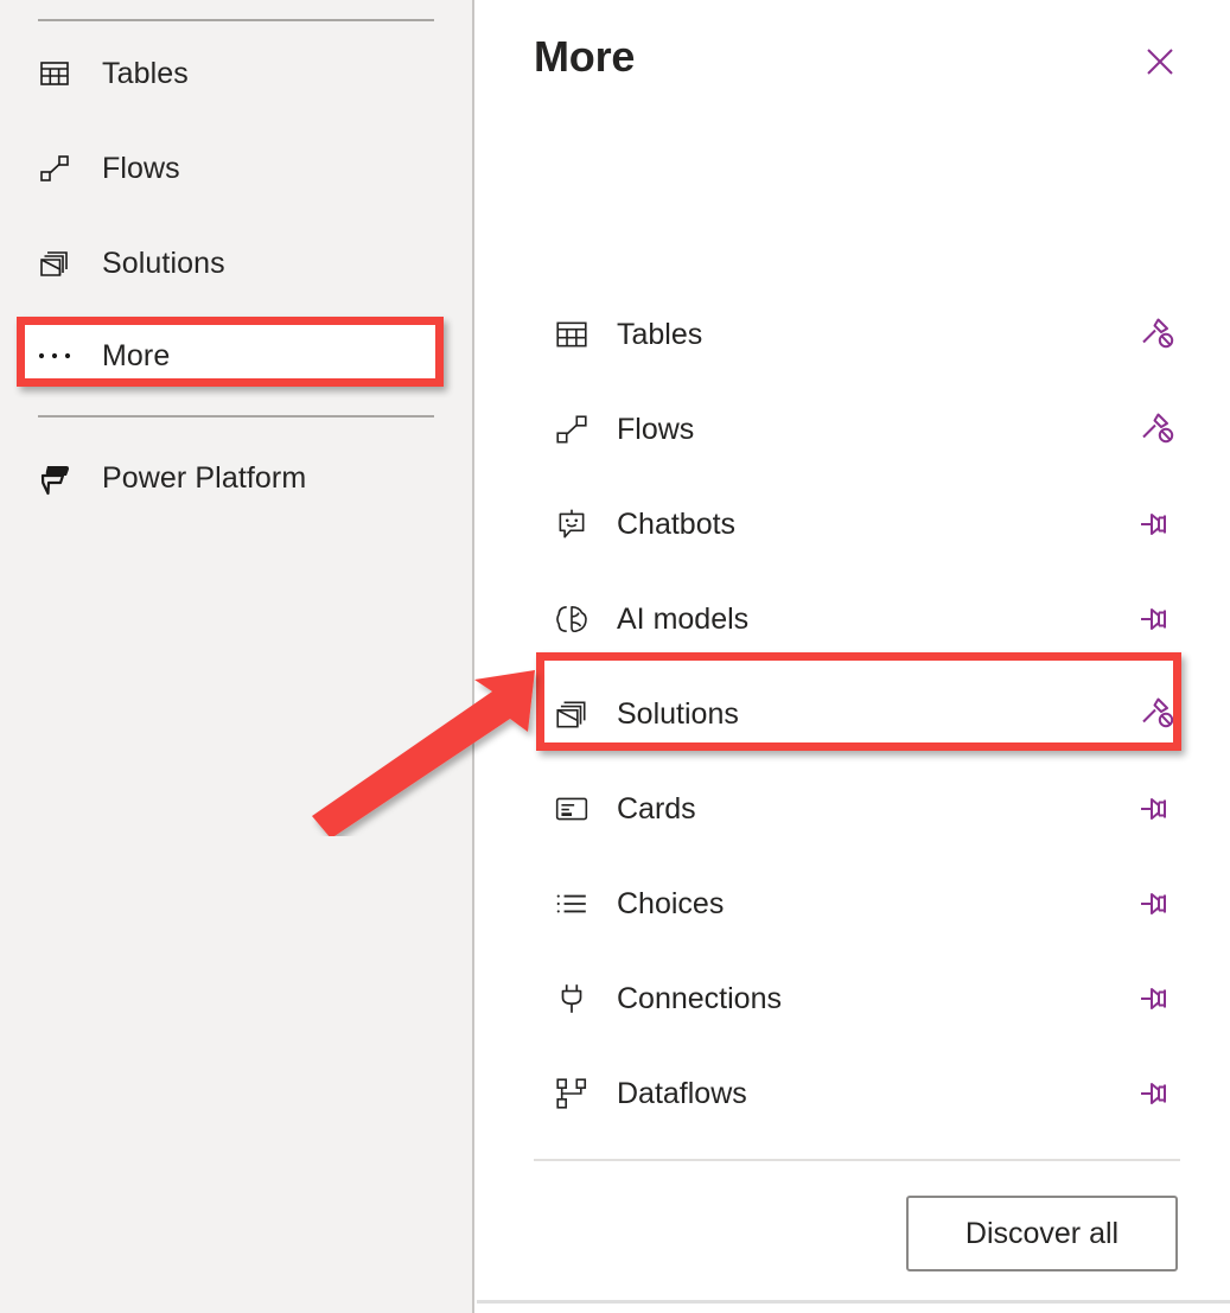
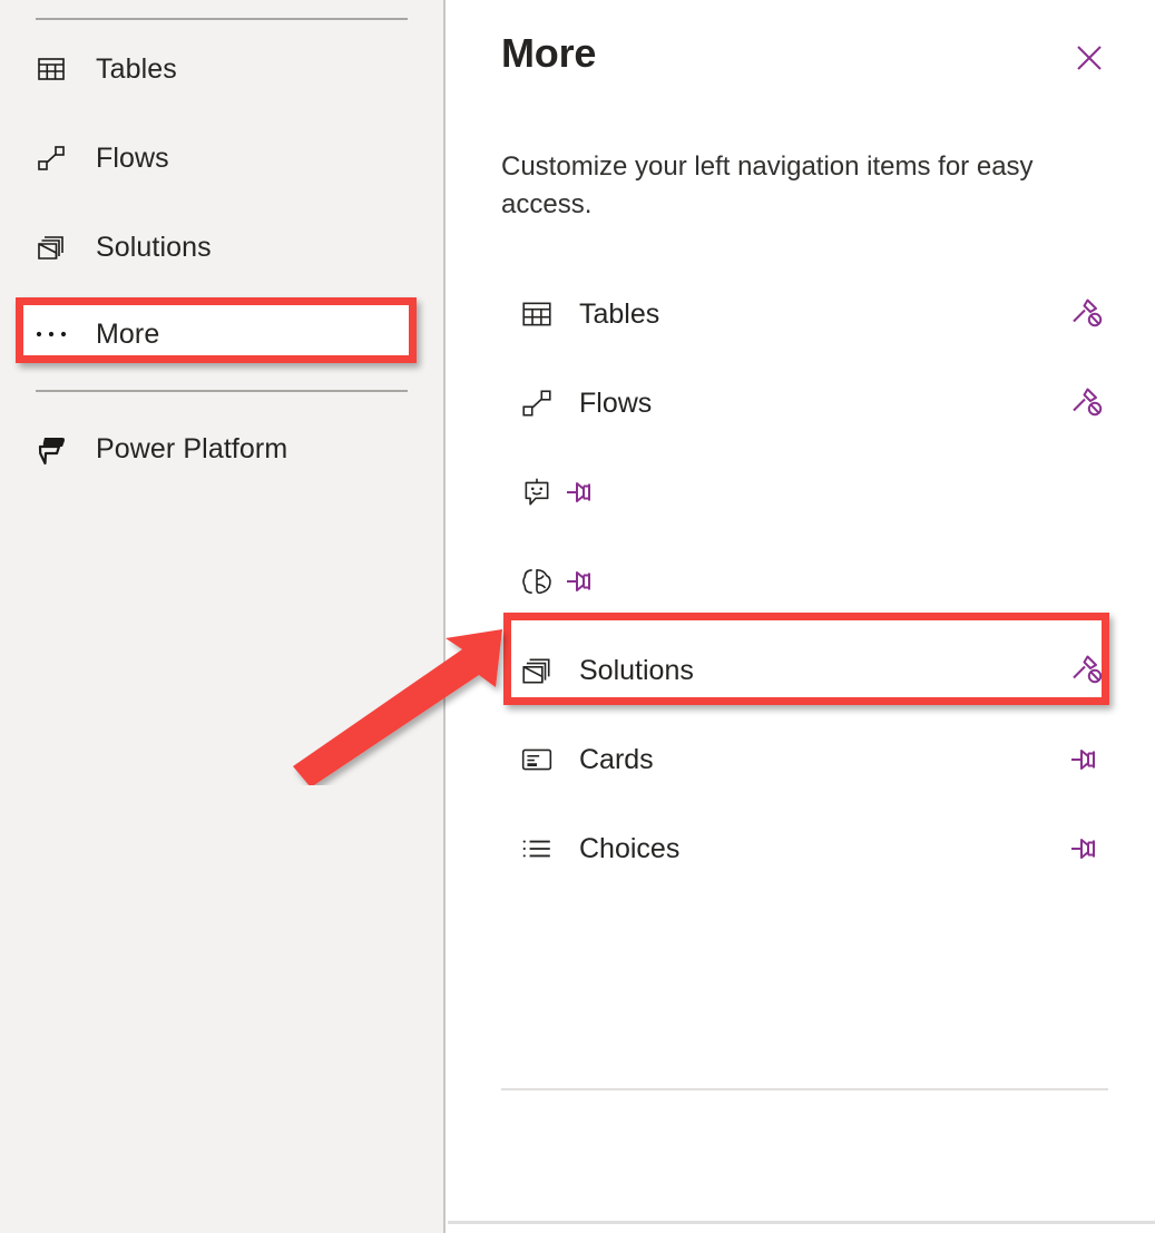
  Tables
  Flows
  Solutions
  Power Platform
  More
  More
+ Customize your left navigation items for easy access.
  Tables
  Flows
- Chatbots
- AI models
  Solutions
  Cards
  Choices
- Connections
- Dataflows
- Discover all
